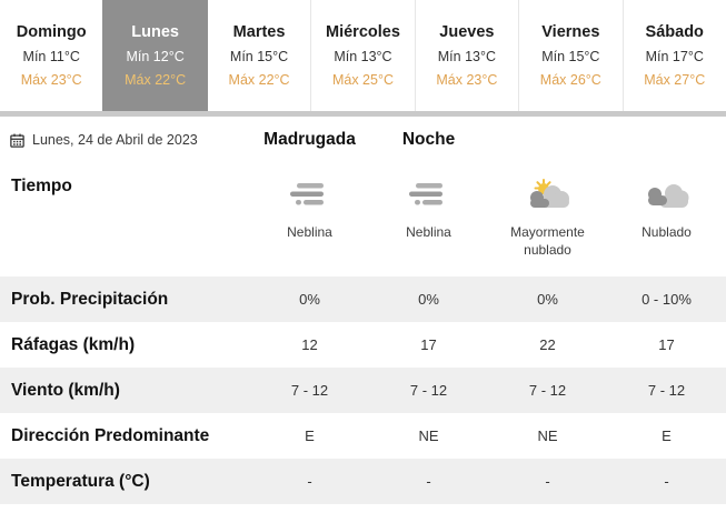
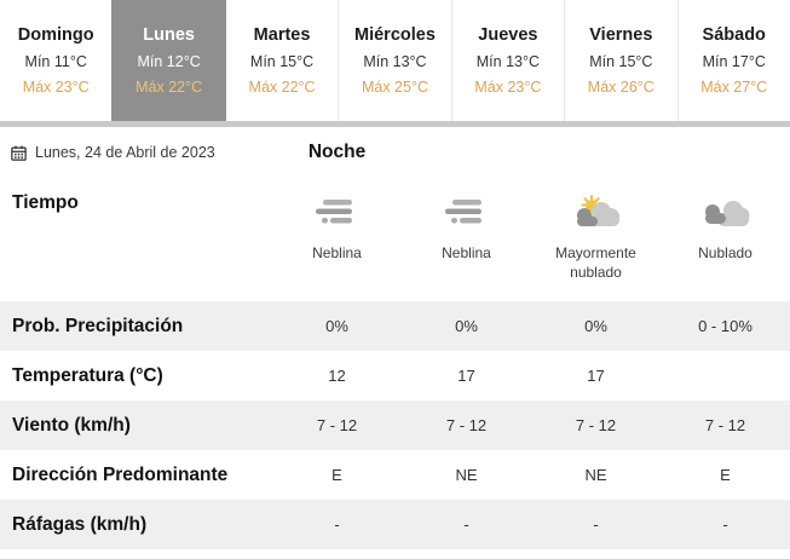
  Domingo
  Mín 11°C
  Máx 23°C
  Lunes
  Mín 12°C
  Máx 22°C
  Martes
  Mín 15°C
  Máx 22°C
  Miércoles
  Mín 13°C
  Máx 25°C
  Jueves
  Mín 13°C
  Máx 23°C
  Viernes
  Mín 15°C
  Máx 26°C
  Sábado
  Mín 17°C
  Máx 27°C
  Lunes, 24 de Abril de 2023
- Madrugada
  Noche
  Tiempo
  Neblina
  Neblina
  Mayormente nublado
  Nublado
  Prob. Precipitación
  0%
  0%
  0%
  0 - 10%
- Ráfagas (km/h)
+ Temperatura (°C)
  12
  17
- 22
  17
  Viento (km/h)
  7 - 12
  7 - 12
  7 - 12
  7 - 12
  Dirección Predominante
  E
  NE
  NE
  E
- Temperatura (°C)
+ Ráfagas (km/h)
  -
  -
  -
  -
